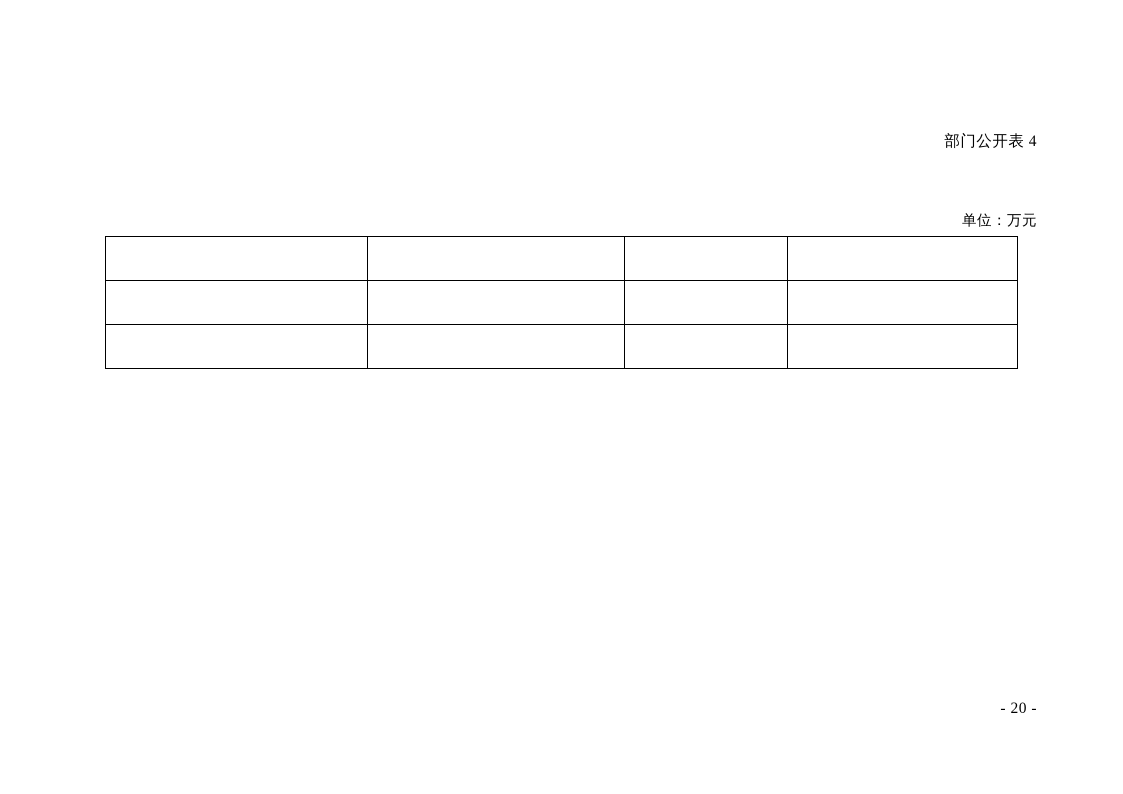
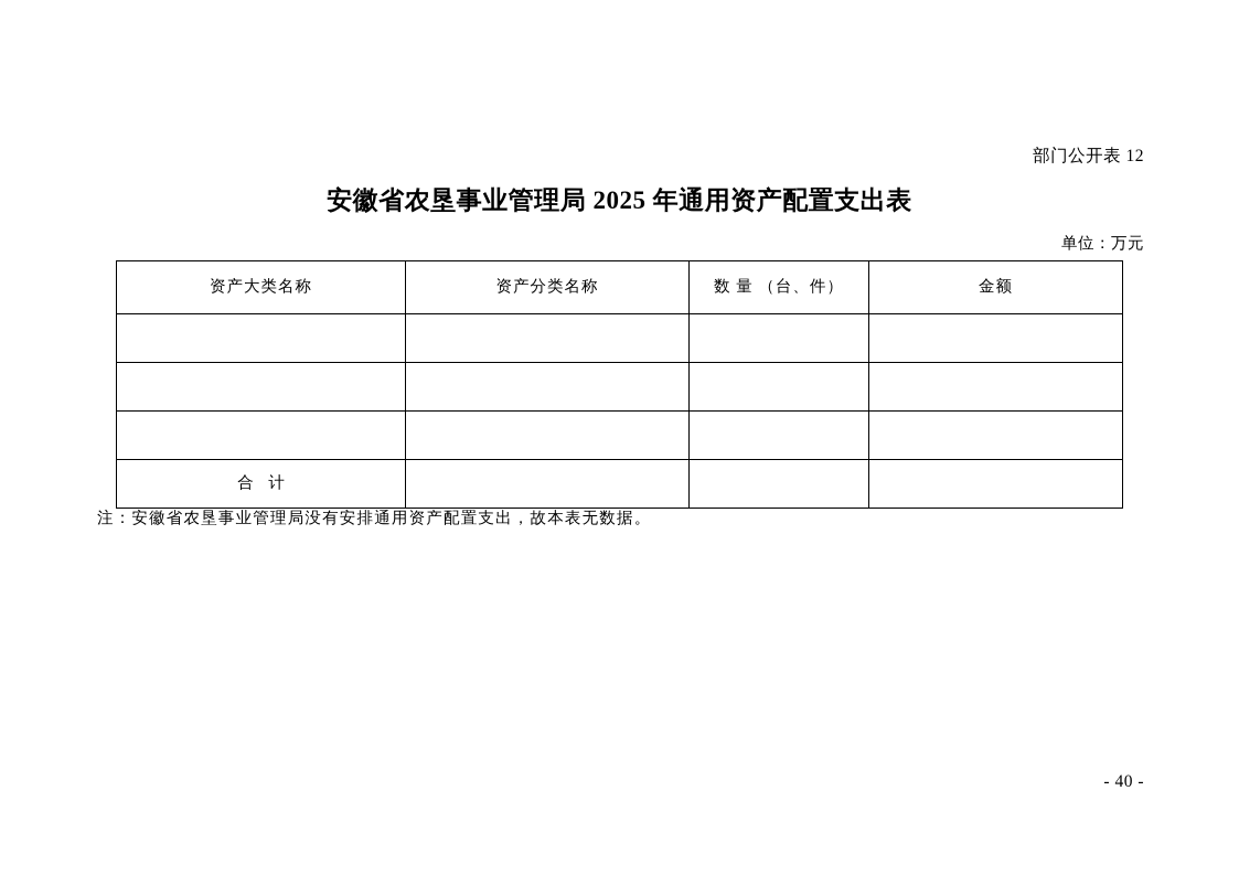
- 部门公开表 4
+ 部门公开表 12
+ 安徽省农垦事业管理局 2025 年通用资产配置支出表
  单位：万元
+ 资产大类名称	资产分类名称	数 量 （台、件）	金额
+ 合 计
+ 注：安徽省农垦事业管理局没有安排通用资产配置支出，故本表无数据。
- - 20 -
+ - 40 -
